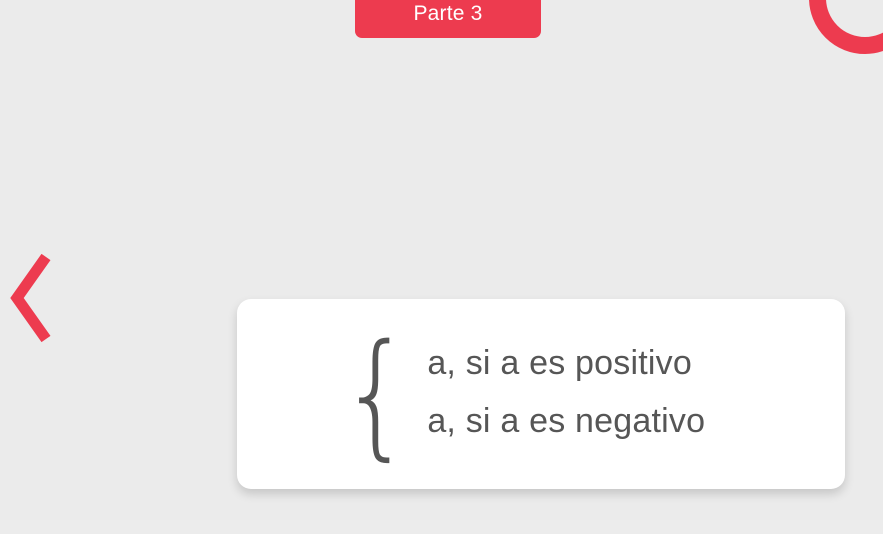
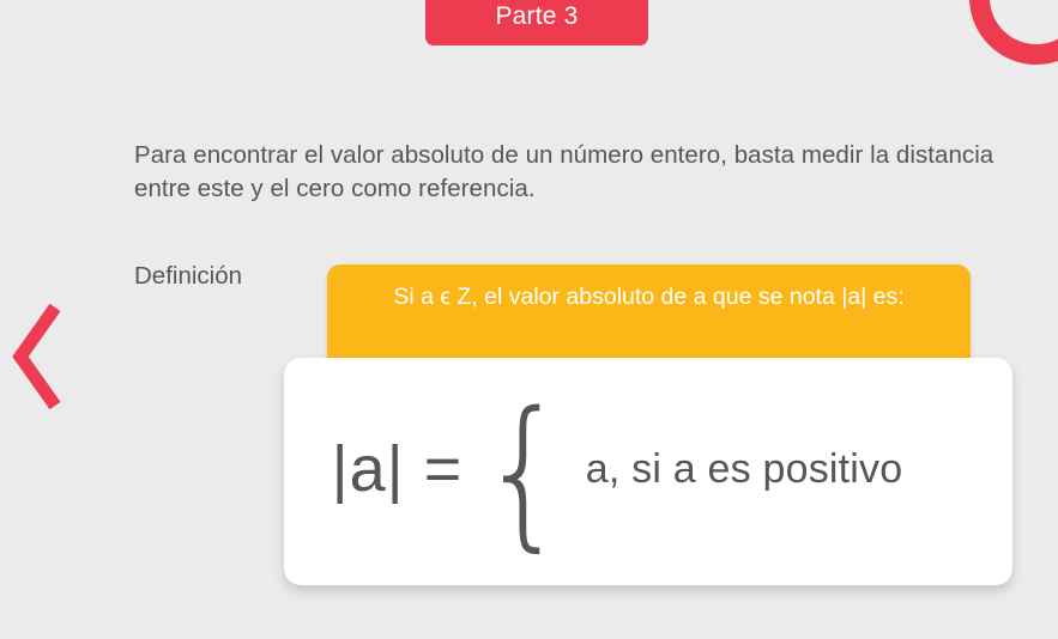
  Parte 3
+ Para encontrar el valor absoluto de un número entero, basta medir la distancia entre este y el cero como referencia.
+ Definición
+ Si a ϵ Z, el valor absoluto de a que se nota |a| es:
+ |a| =
  {
  a, si a es positivo
- a, si a es negativo
